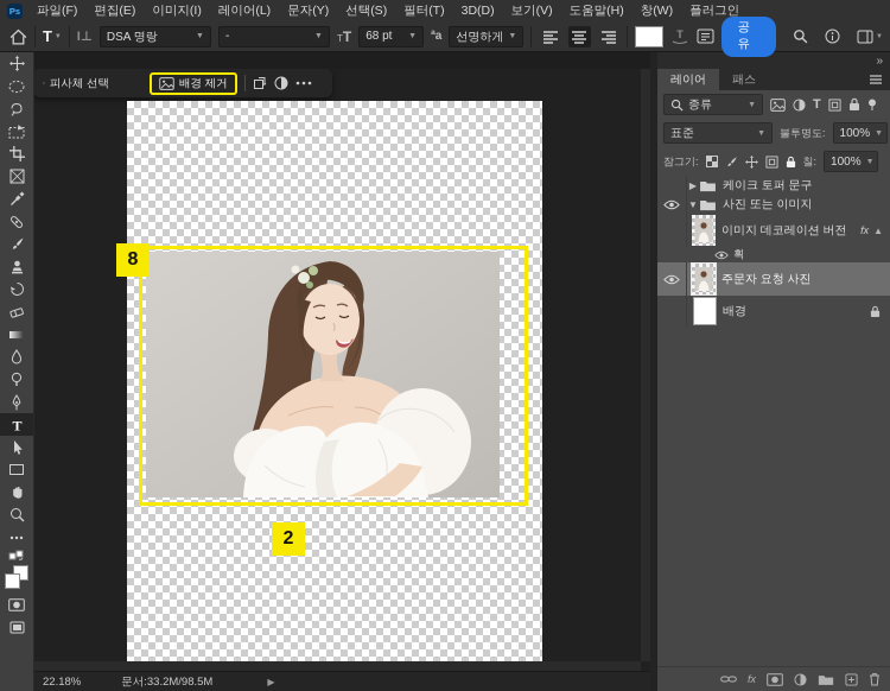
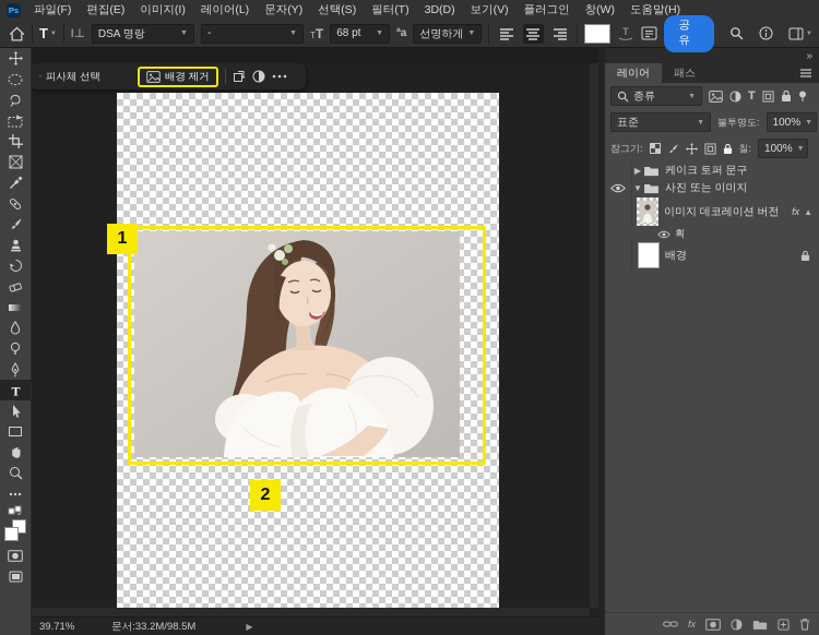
  Ps
  파일(F)
  편집(E)
  이미지(I)
  레이어(L)
  문자(Y)
  선택(S)
  필터(T)
  3D(D)
  보기(V)
- 도움말(H)
+ 플러그인
  창(W)
- 플러그인
+ 도움말(H)
  T
  I⊥
  DSA 명랑
  -
  TT
  68 pt
  ªa
  선명하게
  T
  공유
  T
- 8
+ 1
  피사체 선택
  배경 제거
  2
- 22.18%
+ 39.71%
  문서:33.2M/98.5M
  ▶
  »
  레이어
  패스
  종류
  T
  표준
  불투명도:
  100%
  잠그기:
  칠:
  100%
  ▶
  케이크 토퍼 문구
  ▼
  사진 또는 이미지
  이미지 데코레이션 버전
  fx
  ▲
  획
- 주문자 요청 사진
  배경
  fx
